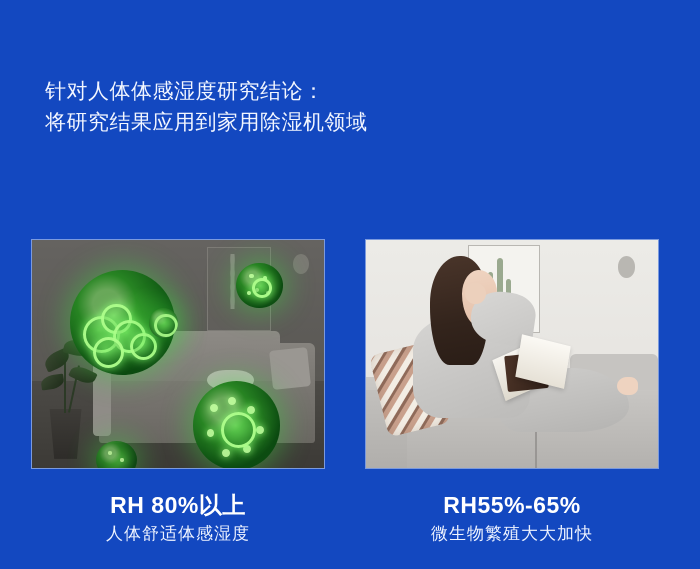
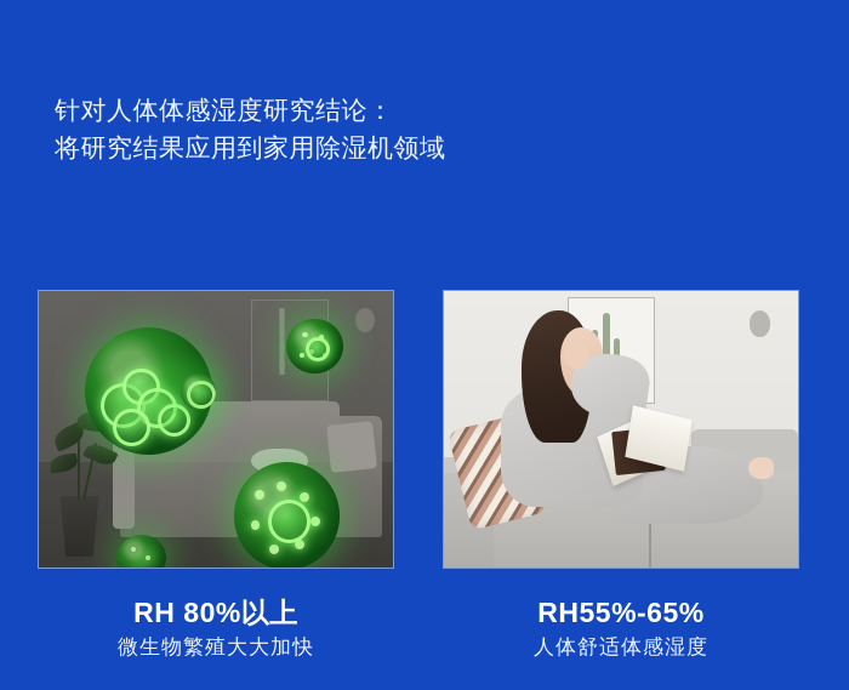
  针对人体体感湿度研究结论：
  将研究结果应用到家用除湿机领域
  RH 80%以上
- 人体舒适体感湿度
+ 微生物繁殖大大加快
  RH55%-65%
- 微生物繁殖大大加快
+ 人体舒适体感湿度
